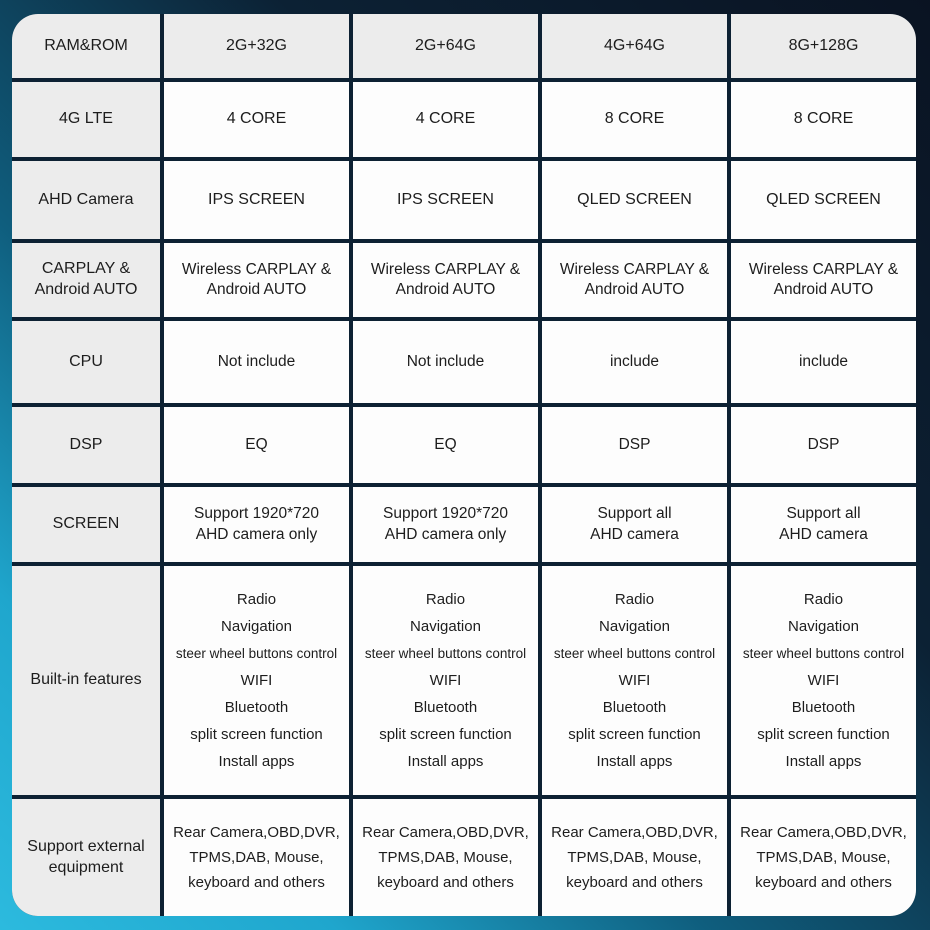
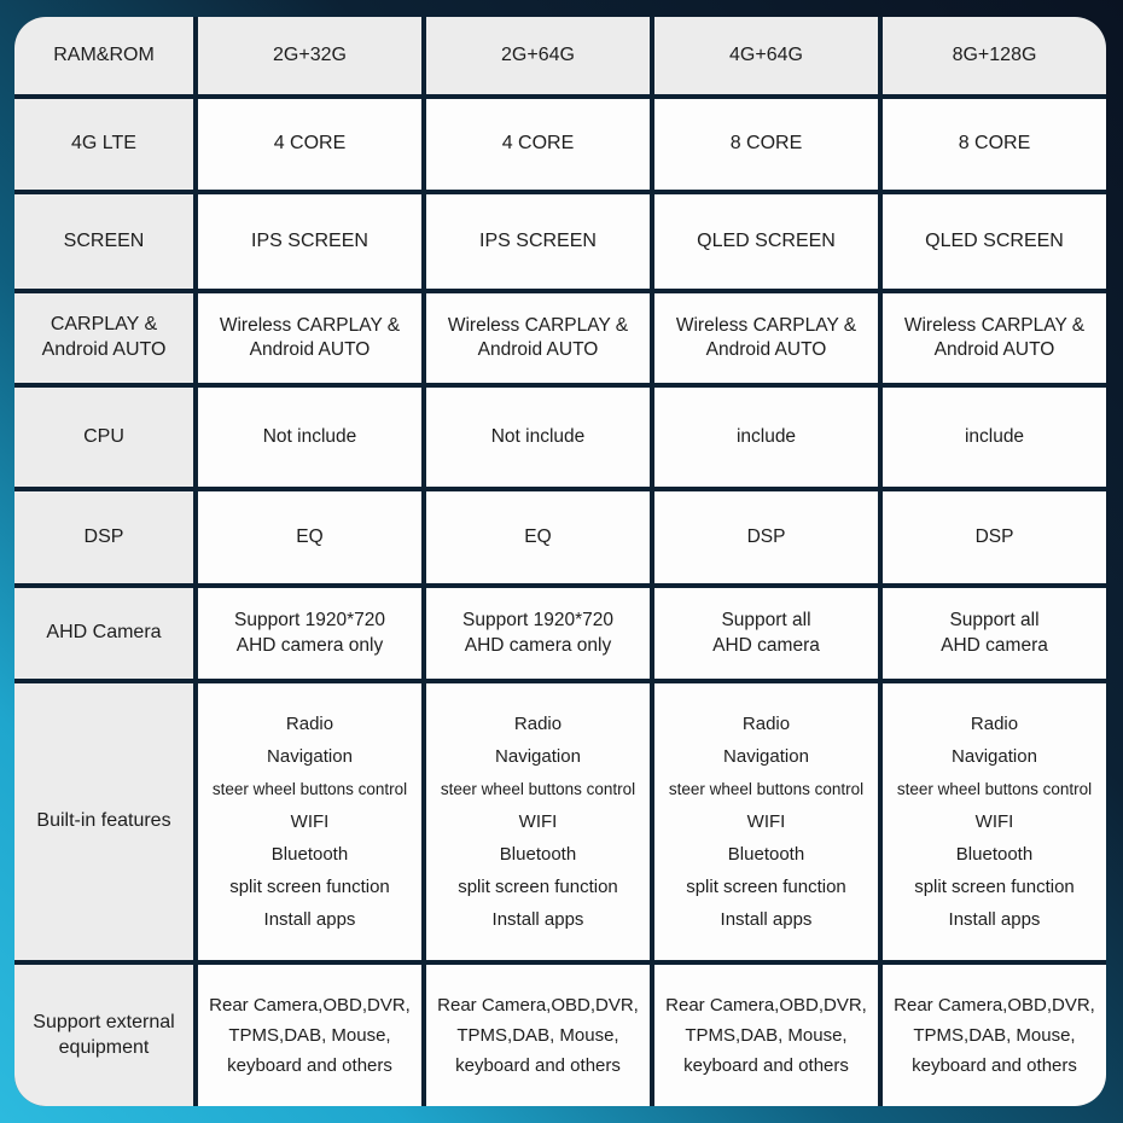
  RAM&ROM
  2G+32G
  2G+64G
  4G+64G
  8G+128G
  4G LTE
  4 CORE
  4 CORE
  8 CORE
  8 CORE
- AHD Camera
+ SCREEN
  IPS SCREEN
  IPS SCREEN
  QLED SCREEN
  QLED SCREEN
  CARPLAY &
  Android AUTO
  Wireless CARPLAY &
  Android AUTO
  Wireless CARPLAY &
  Android AUTO
  Wireless CARPLAY &
  Android AUTO
  Wireless CARPLAY &
  Android AUTO
  CPU
  Not include
  Not include
  include
  include
  DSP
  EQ
  EQ
  DSP
  DSP
- SCREEN
+ AHD Camera
  Support 1920*720
  AHD camera only
  Support 1920*720
  AHD camera only
  Support all
  AHD camera
  Support all
  AHD camera
  Built-in features
  Radio
  Navigation
  steer wheel buttons control
  WIFI
  Bluetooth
  split screen function
  Install apps
  Radio
  Navigation
  steer wheel buttons control
  WIFI
  Bluetooth
  split screen function
  Install apps
  Radio
  Navigation
  steer wheel buttons control
  WIFI
  Bluetooth
  split screen function
  Install apps
  Radio
  Navigation
  steer wheel buttons control
  WIFI
  Bluetooth
  split screen function
  Install apps
  Support external
  equipment
  Rear Camera,OBD,DVR,
  TPMS,DAB, Mouse,
  keyboard and others
  Rear Camera,OBD,DVR,
  TPMS,DAB, Mouse,
  keyboard and others
  Rear Camera,OBD,DVR,
  TPMS,DAB, Mouse,
  keyboard and others
  Rear Camera,OBD,DVR,
  TPMS,DAB, Mouse,
  keyboard and others
